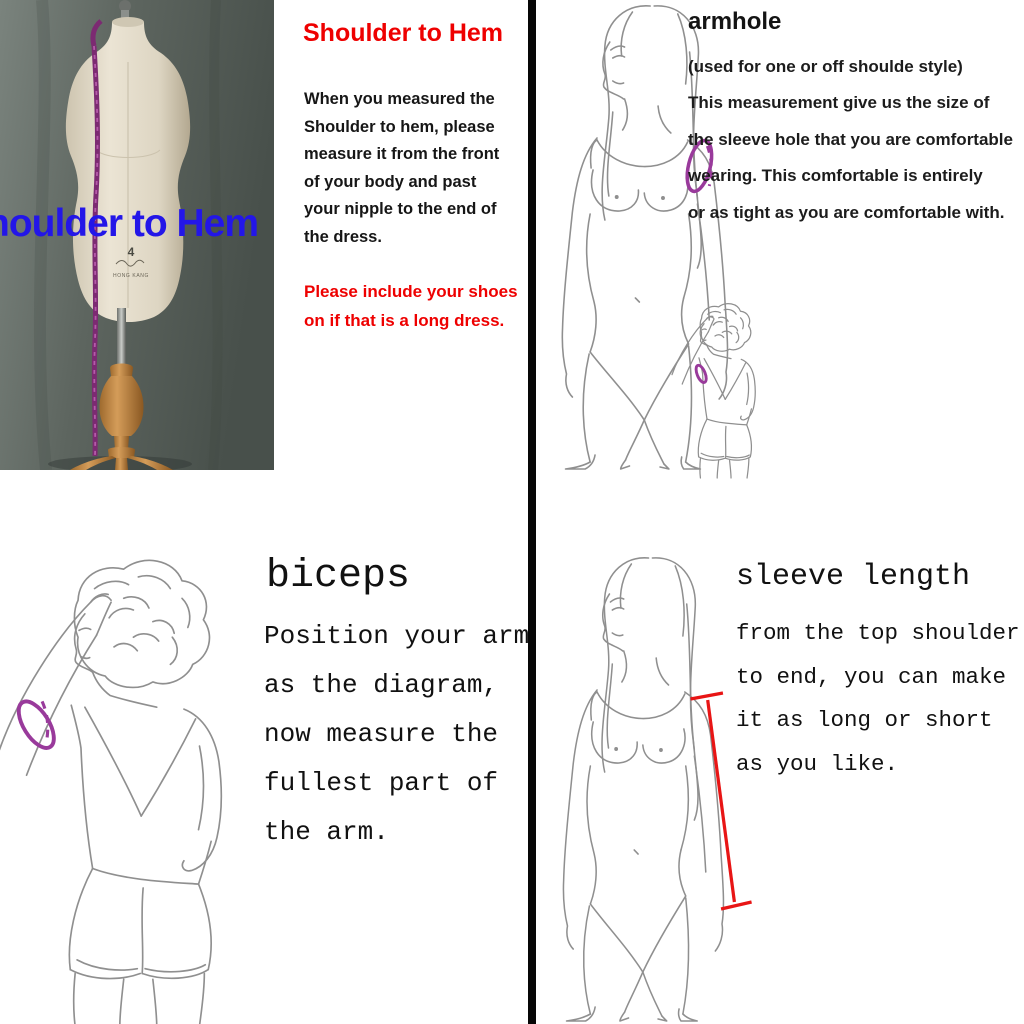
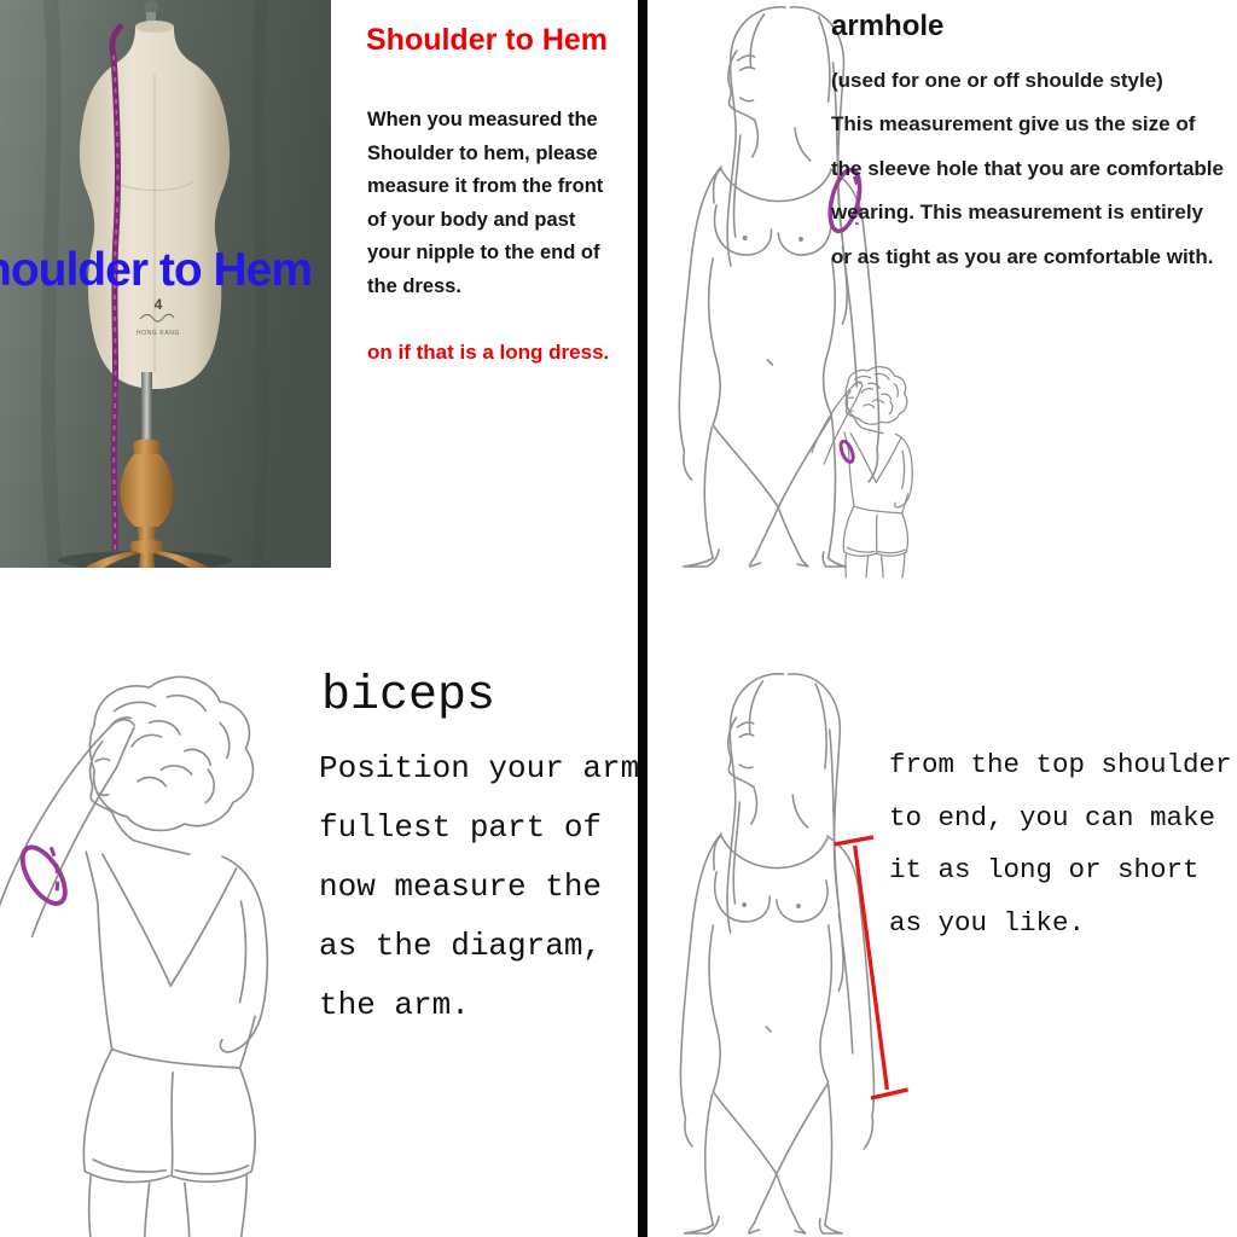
  4
  oulder to Hem
  Shoulder to Hem
  When you measured the
  Shoulder to hem, please
  measure it from the front
  of your body and past
  your nipple to the end of
  the dress.
- Please include your shoes
  on if that is a long dress.
  armhole
  (used for one or off shoulde style)
  This measurement give us the size of
  the sleeve hole that you are comfortable
- wearing. This comfortable is entirely
+ wearing. This measurement is entirely
  or as tight as you are comfortable with.
  biceps
  Position your arm
- as the diagram,
+ fullest part of
  now measure the
- fullest part of
+ as the diagram,
  the arm.
- sleeve length
  from the top shoulder
  to end, you can make
  it as long or short
  as you like.
